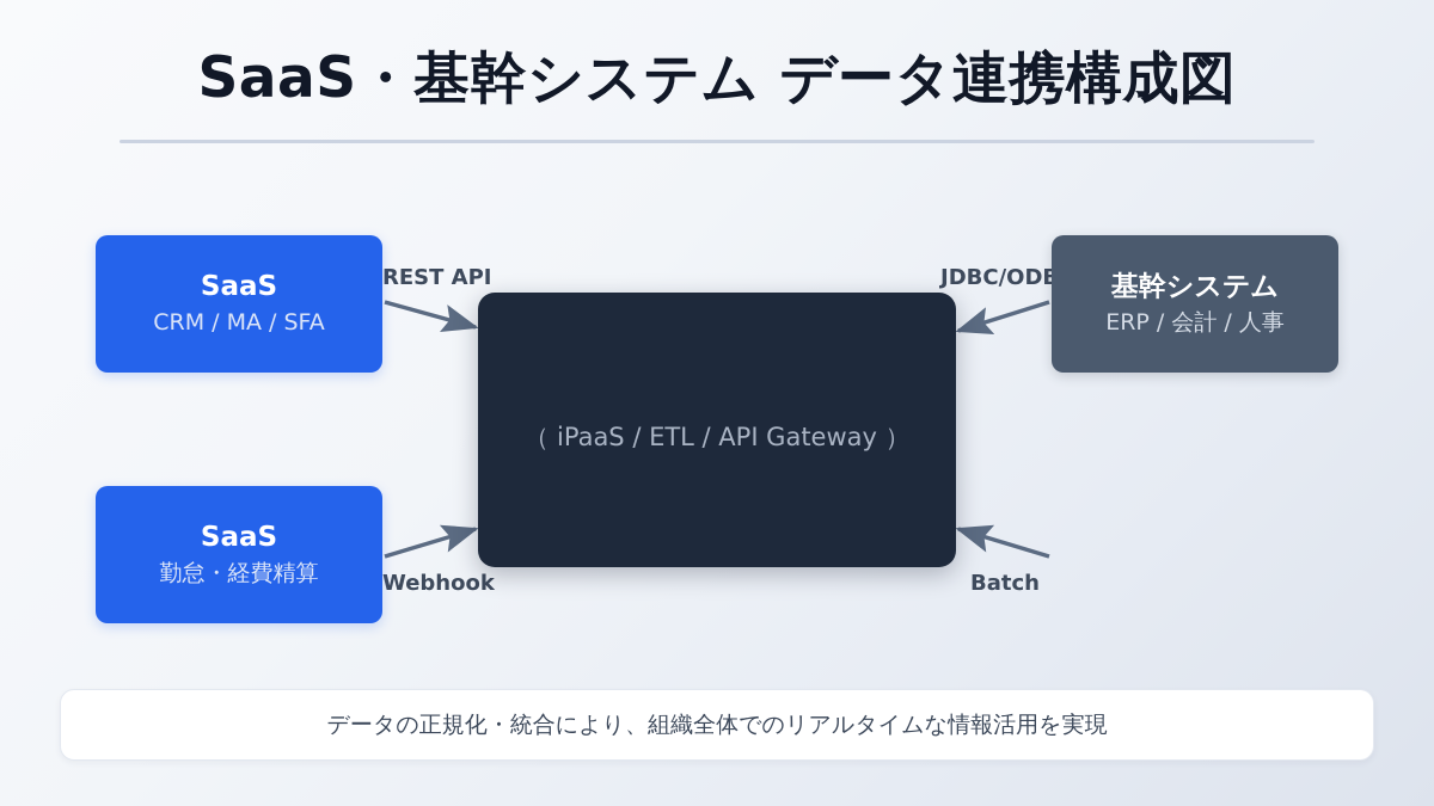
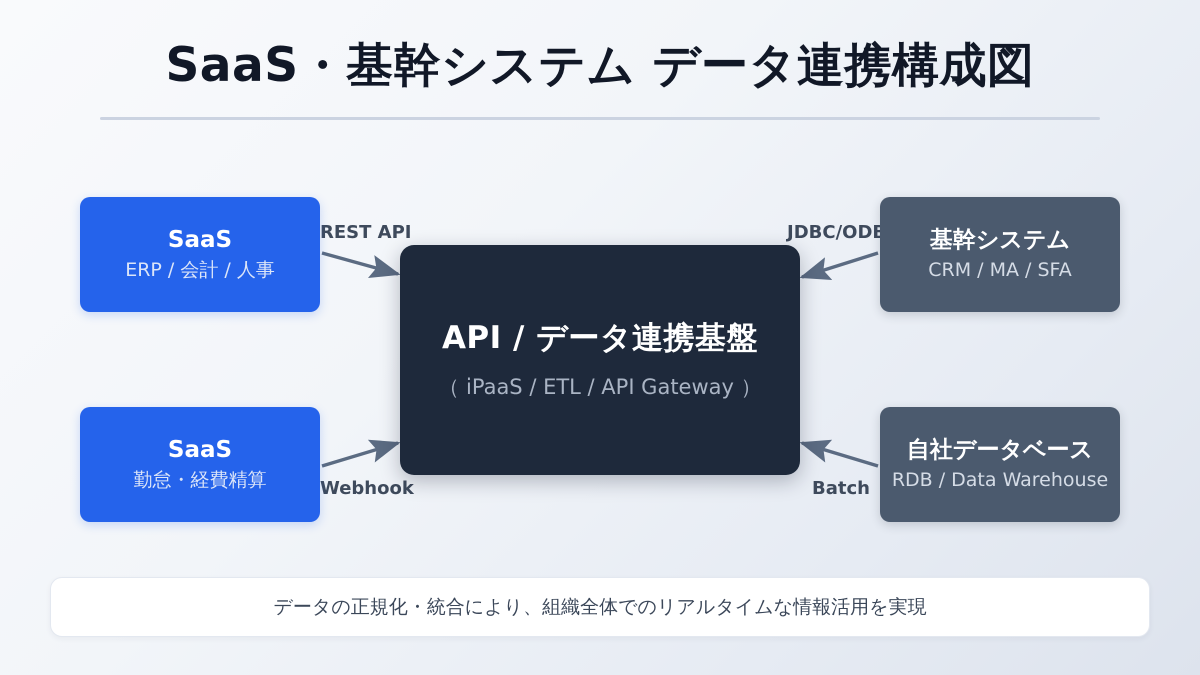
  SaaS・基幹システム データ連携構成図
  REST API
  Webhook
  JDBC/OD
  Batch
  SaaS
- CRM / MA / SFA
+ ERP / 会計 / 人事
  SaaS
  勤怠・経費精算
  基幹システム
- ERP / 会計 / 人事
+ CRM / MA / SFA
+ 自社データベース
+ RDB / Data Warehouse
+ API / データ連携基盤
  （ iPaaS / ETL / API Gateway ）
  データの正規化・統合により、組織全体でのリアルタイムな情報活用を実現
